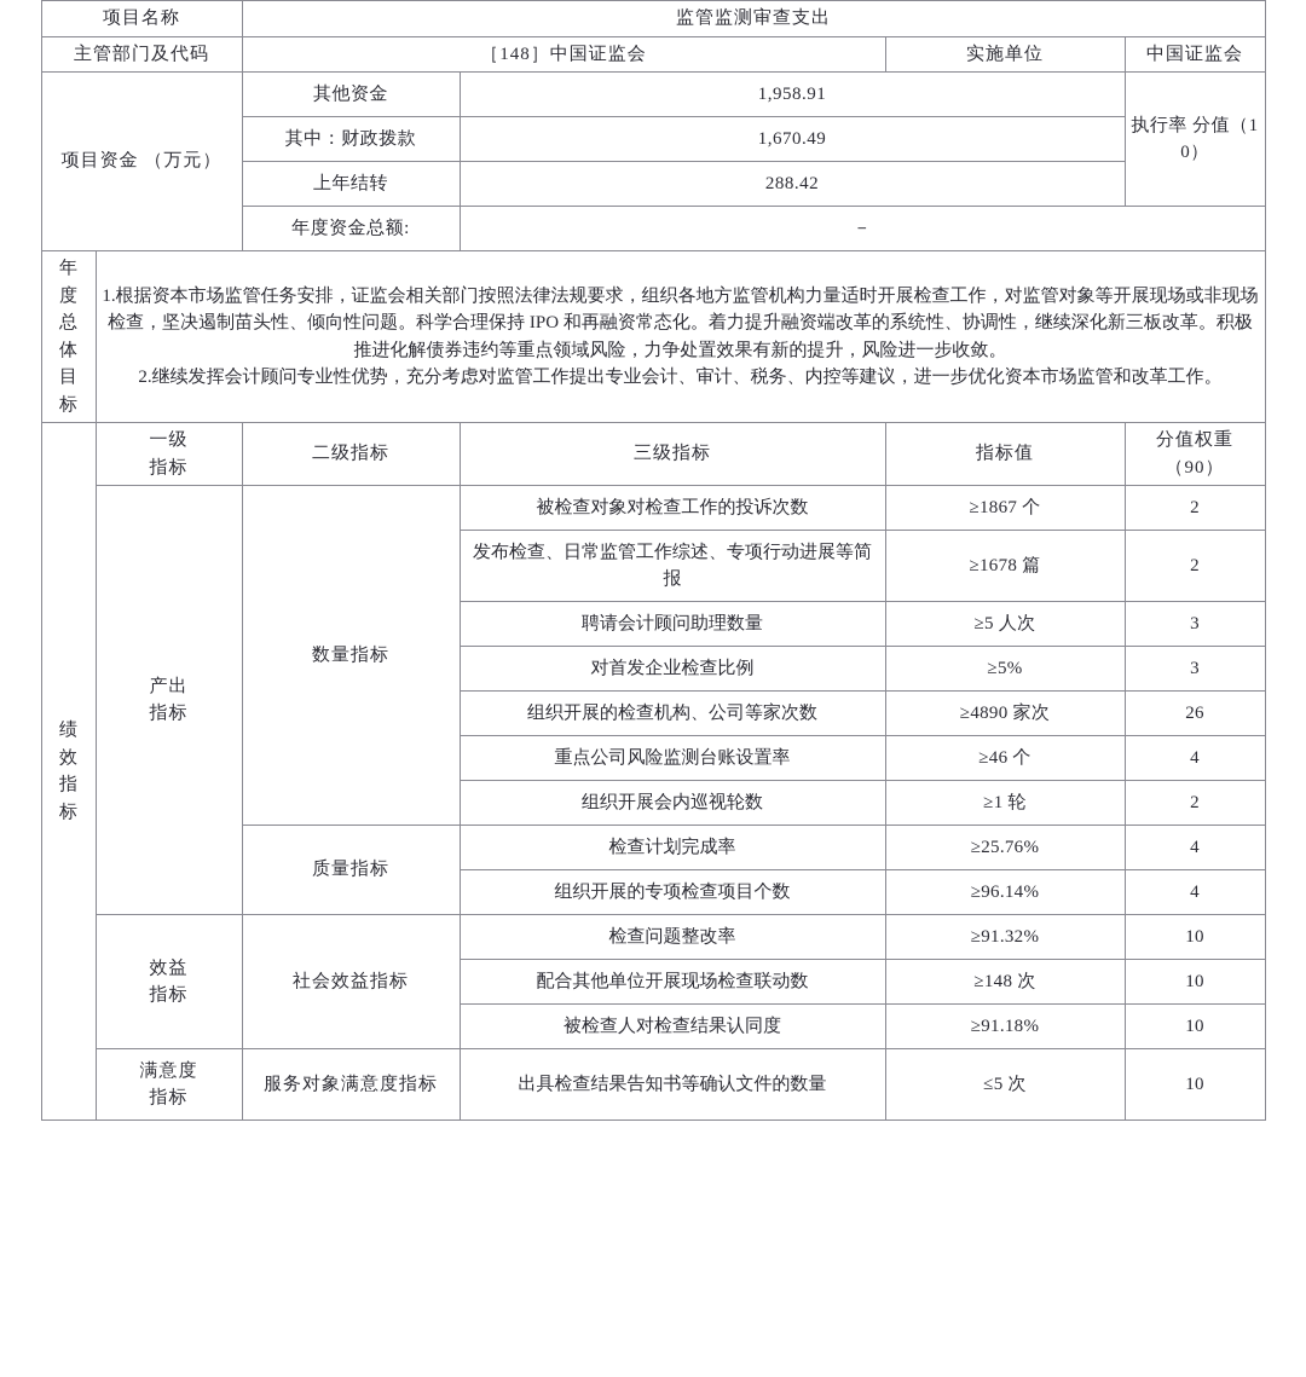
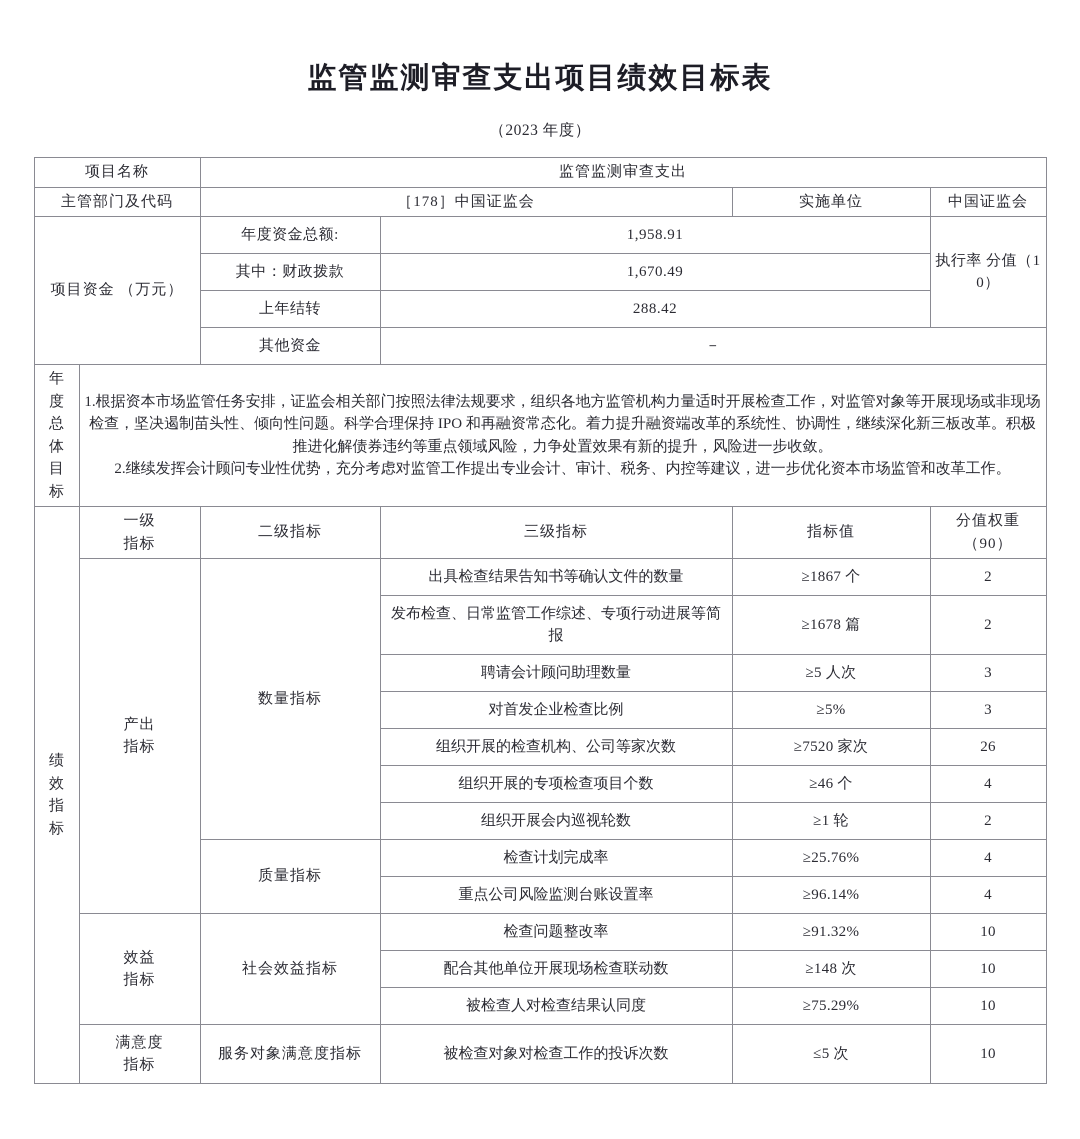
+ 监管监测审查支出项目绩效目标表
+ （2023 年度）
  项目名称	监管监测审查支出
- 主管部门及代码	［148］中国证监会	实施单位	中国证监会
+ 主管部门及代码	［178］中国证监会	实施单位	中国证监会
- 项目资金 （万元）	其他资金	1,958.91	执行率 分值（10）
+ 项目资金 （万元）	年度资金总额:	1,958.91	执行率 分值（10）
  其中：财政拨款	1,670.49
  上年结转	288.42
- 年度资金总额:	－
+ 其他资金	－
  年 度 总 体 目 标	1.根据资本市场监管任务安排，证监会相关部门按照法律法规要求，组织各地方监管机构力量适时开展检查工作，对监管对象等开展现场或非现场检查，坚决遏制苗头性、倾向性问题。科学合理保持 IPO 和再融资常态化。着力提升融资端改革的系统性、协调性，继续深化新三板改革。积极推进化解债券违约等重点领域风险，力争处置效果有新的提升，风险进一步收敛。 2.继续发挥会计顾问专业性优势，充分考虑对监管工作提出专业会计、审计、税务、内控等建议，进一步优化资本市场监管和改革工作。
  绩 效 指 标	一级 指标	二级指标	三级指标	指标值	分值权重 （90）
- 产出 指标	数量指标	被检查对象对检查工作的投诉次数	≥1867 个	2
+ 产出 指标	数量指标	出具检查结果告知书等确认文件的数量	≥1867 个	2
  发布检查、日常监管工作综述、专项行动进展等简报	≥1678 篇	2
  聘请会计顾问助理数量	≥5 人次	3
  对首发企业检查比例	≥5%	3
- 组织开展的检查机构、公司等家次数	≥4890 家次	26
+ 组织开展的检查机构、公司等家次数	≥7520 家次	26
- 重点公司风险监测台账设置率	≥46 个	4
+ 组织开展的专项检查项目个数	≥46 个	4
  组织开展会内巡视轮数	≥1 轮	2
  质量指标	检查计划完成率	≥25.76%	4
- 组织开展的专项检查项目个数	≥96.14%	4
+ 重点公司风险监测台账设置率	≥96.14%	4
  效益 指标	社会效益指标	检查问题整改率	≥91.32%	10
  配合其他单位开展现场检查联动数	≥148 次	10
- 被检查人对检查结果认同度	≥91.18%	10
+ 被检查人对检查结果认同度	≥75.29%	10
- 满意度 指标	服务对象满意度指标	出具检查结果告知书等确认文件的数量	≤5 次	10
+ 满意度 指标	服务对象满意度指标	被检查对象对检查工作的投诉次数	≤5 次	10
